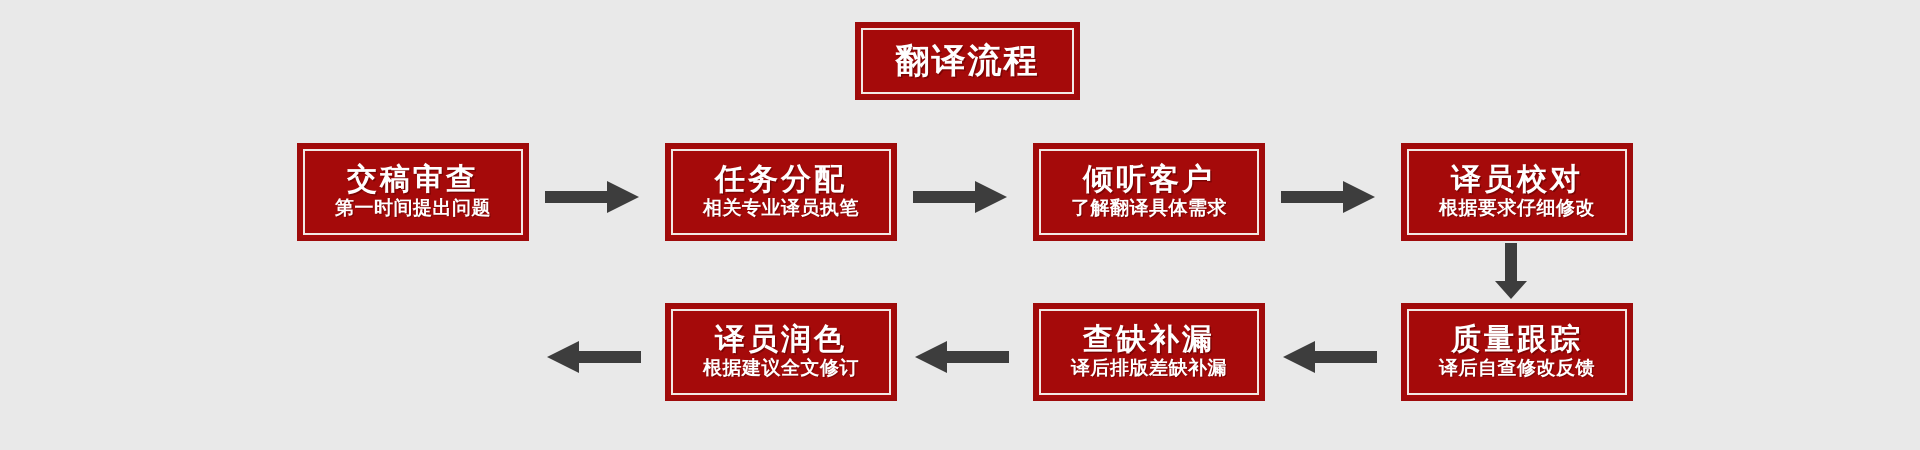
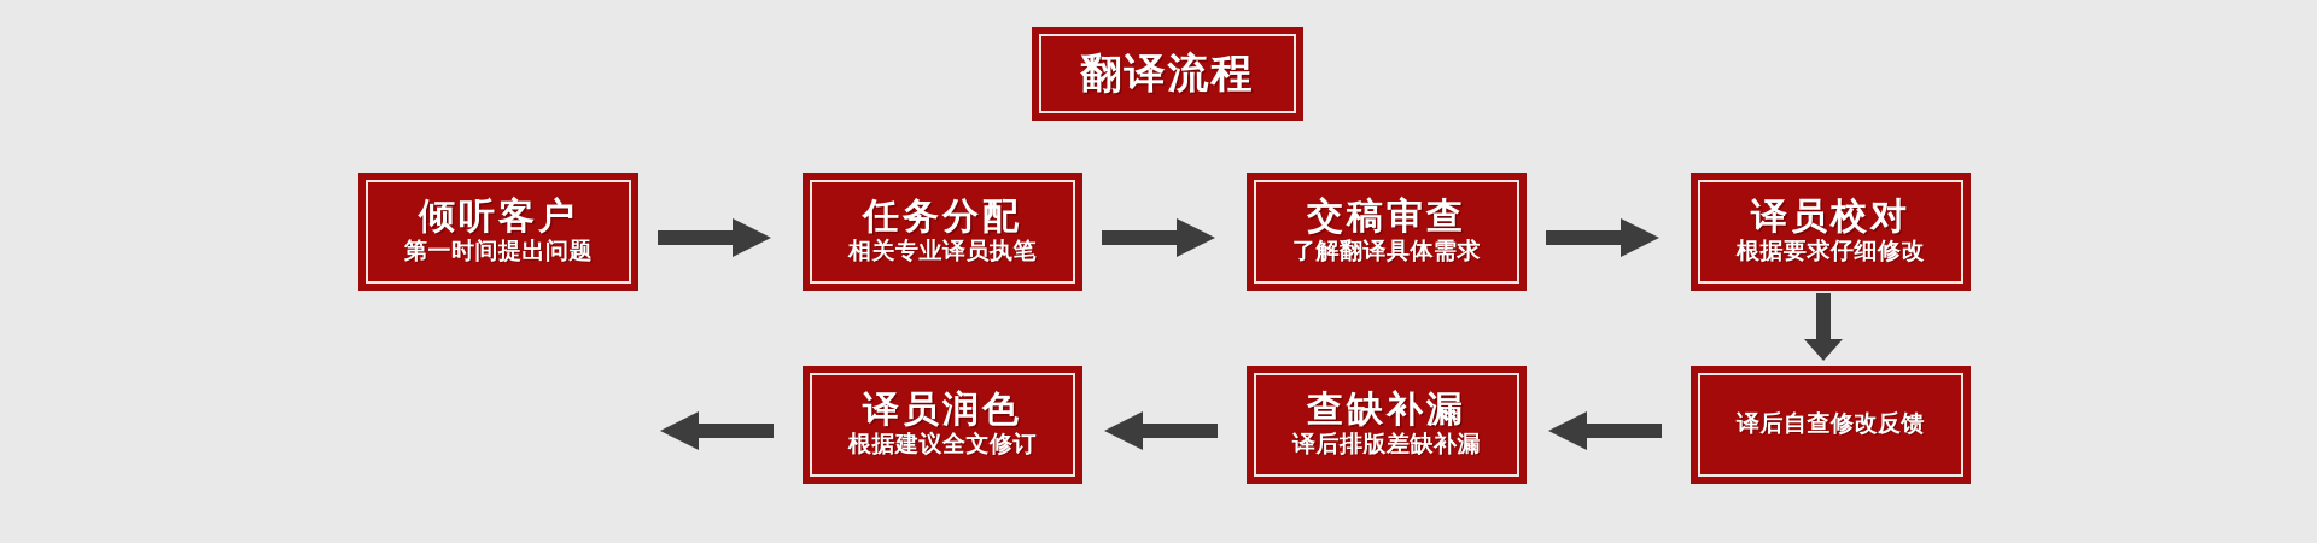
  翻译流程
- 交稿审查
+ 倾听客户
  第一时间提出问题
  任务分配
  相关专业译员执笔
- 倾听客户
+ 交稿审查
  了解翻译具体需求
  译员校对
  根据要求仔细修改
- 质量跟踪
  译后自查修改反馈
  查缺补漏
  译后排版差缺补漏
  译员润色
  根据建议全文修订
